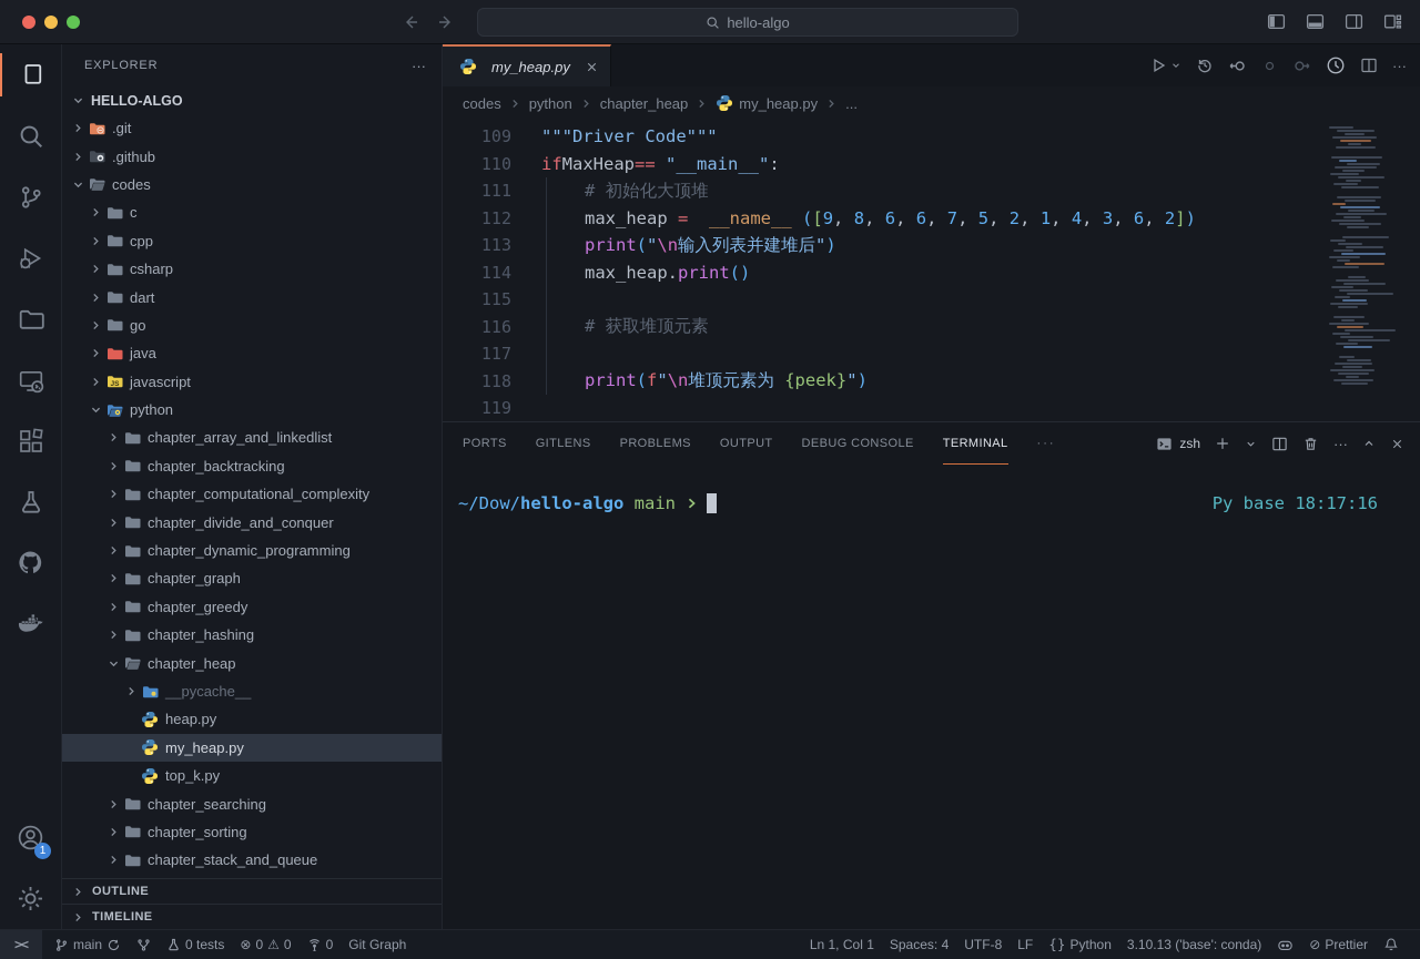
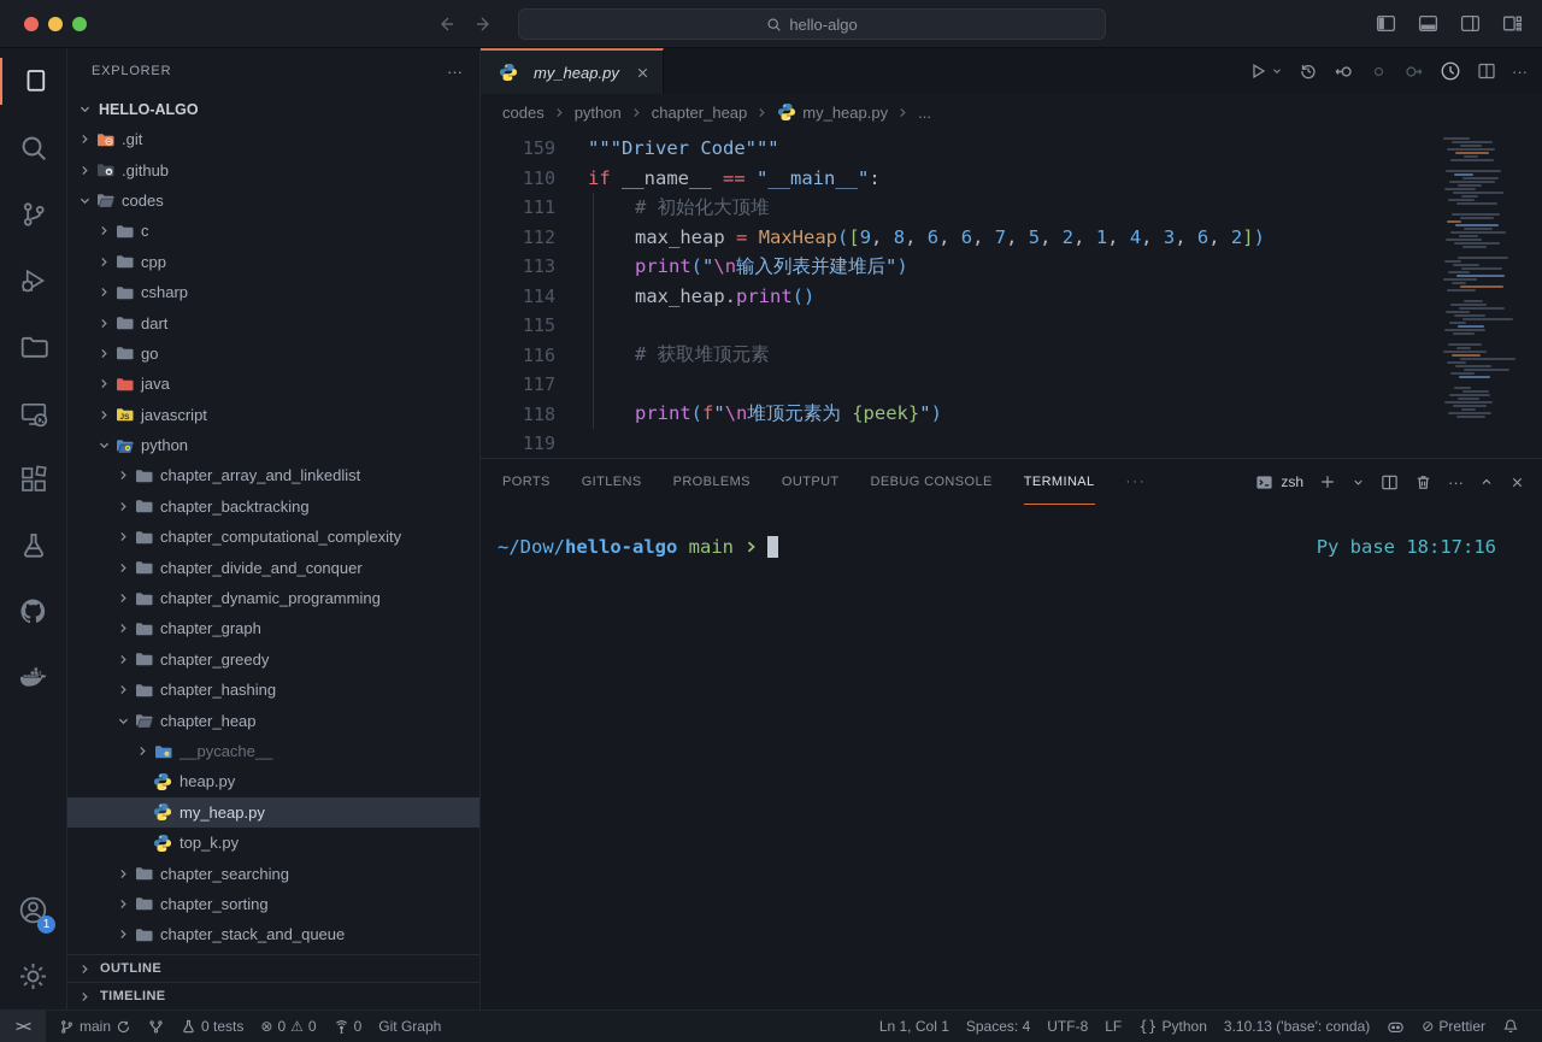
  hello-algo
  1
  EXPLORER
  ···
  HELLO-ALGO
  .git
  .github
  codes
  c
  cpp
  csharp
  dart
  go
  java
  javascript
  python
  chapter_array_and_linkedlist
  chapter_backtracking
  chapter_computational_complexity
  chapter_divide_and_conquer
  chapter_dynamic_programming
  chapter_graph
  chapter_greedy
  chapter_hashing
  chapter_heap
  __pycache__
  heap.py
  my_heap.py
  top_k.py
  chapter_searching
  chapter_sorting
  chapter_stack_and_queue
  OUTLINE
  TIMELINE
  my_heap.py
  ···
  codes
  python
  chapter_heap
  my_heap.py
  ...
- 109
+ 159
  """Driver Code"""
  110
- ifMaxHeap== "__main__":
+ if __name__ == "__main__":
  111
  # 初始化大顶堆
  112
- max_heap = __name__ ([9, 8, 6, 6, 7, 5, 2, 1, 4, 3, 6, 2])
+ max_heap = MaxHeap([9, 8, 6, 6, 7, 5, 2, 1, 4, 3, 6, 2])
  113
  print("\n输入列表并建堆后")
  114
  max_heap.print()
  115
  116
  # 获取堆顶元素
  117
  118
  print(f"\n堆顶元素为 {peek}")
  119
  PORTS
  GITLENS
  PROBLEMS
  OUTPUT
  DEBUG CONSOLE
  TERMINAL
  ···
  zsh
  ···
  ~/Dow/hello-algo main
  Py base 18:17:16
  ><
  main
  0 tests
  ⊗
  0
  ⚠
  0
  0
  Git Graph
  Ln 1, Col 1
  Spaces: 4
  UTF-8
  LF
  {}
  Python
  3.10.13 ('base': conda)
  ⊘
  Prettier
